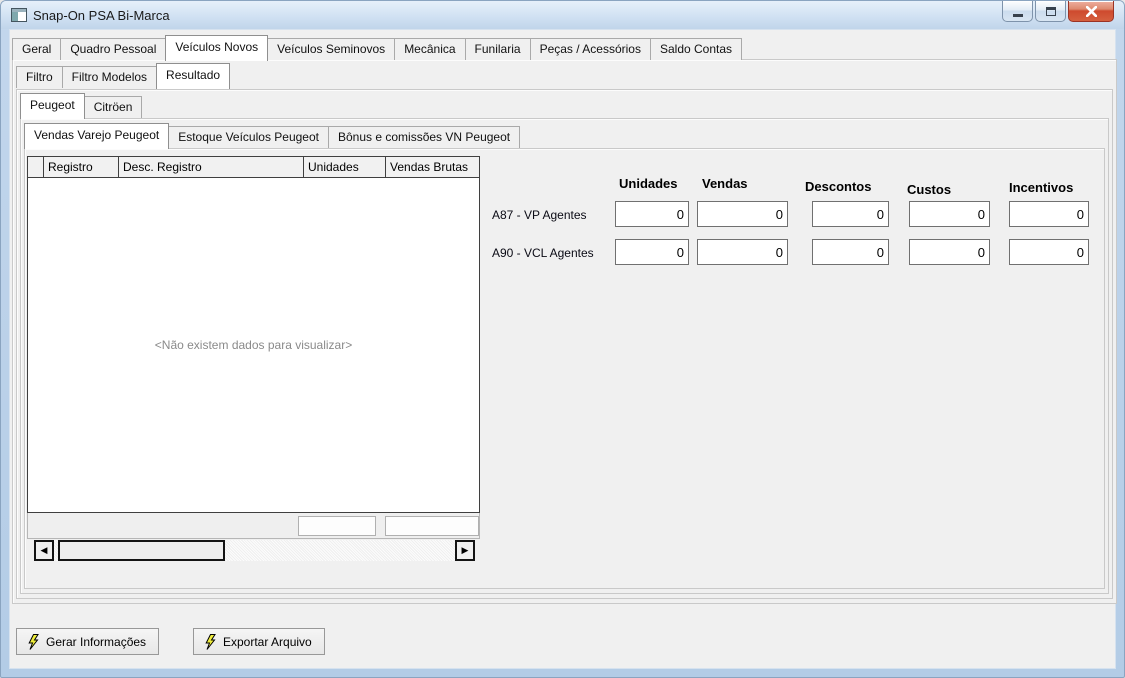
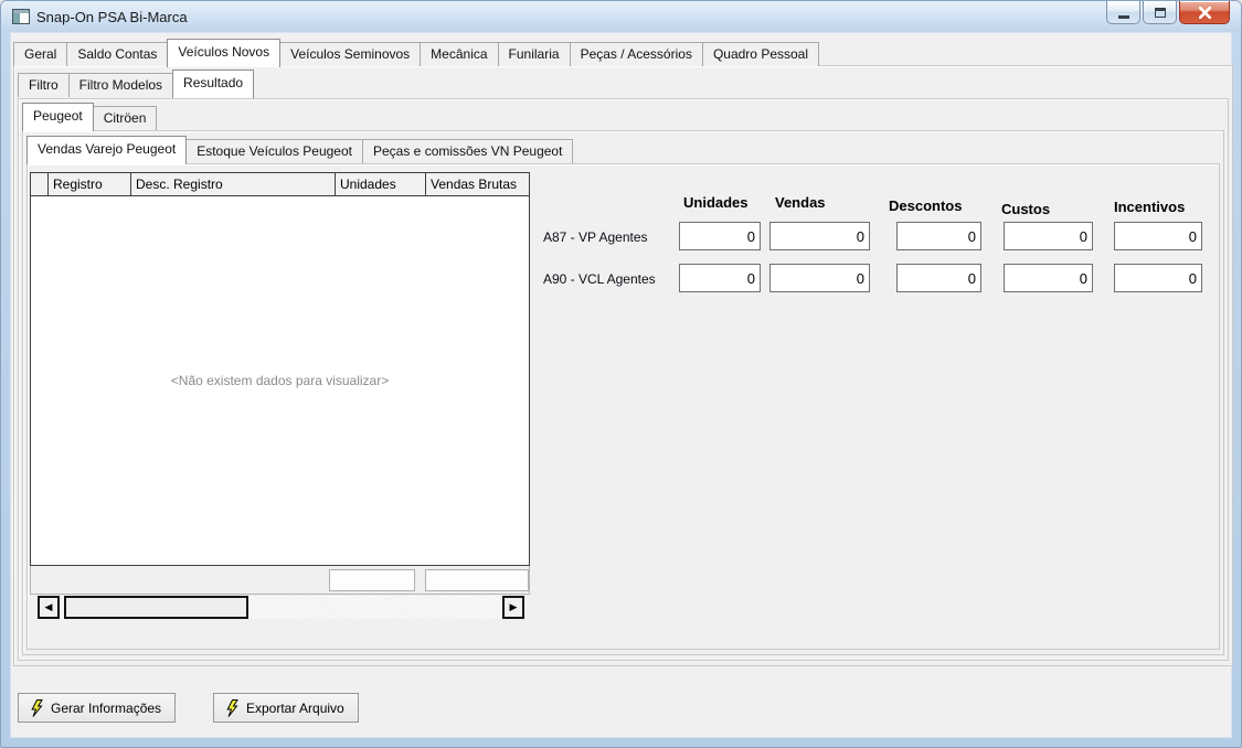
  Snap-On PSA Bi-Marca
  Geral
- Quadro Pessoal
+ Saldo Contas
  Veículos Novos
  Veículos Seminovos
  Mecânica
  Funilaria
  Peças / Acessórios
- Saldo Contas
+ Quadro Pessoal
  Filtro
  Filtro Modelos
  Resultado
  Peugeot
  Citröen
  Vendas Varejo Peugeot
  Estoque Veículos Peugeot
- Bônus e comissões VN Peugeot
+ Peças e comissões VN Peugeot
  Registro
  Desc. Registro
  Unidades
  Vendas Brutas
  <Não existem dados para visualizar>
  ◀
  ▶
  Unidades
  Vendas
  Descontos
  Custos
  Incentivos
  A87 - VP Agentes
  0
  0
  0
  0
  0
  A90 - VCL Agentes
  0
  0
  0
  0
  0
  Gerar Informações
  Exportar Arquivo
